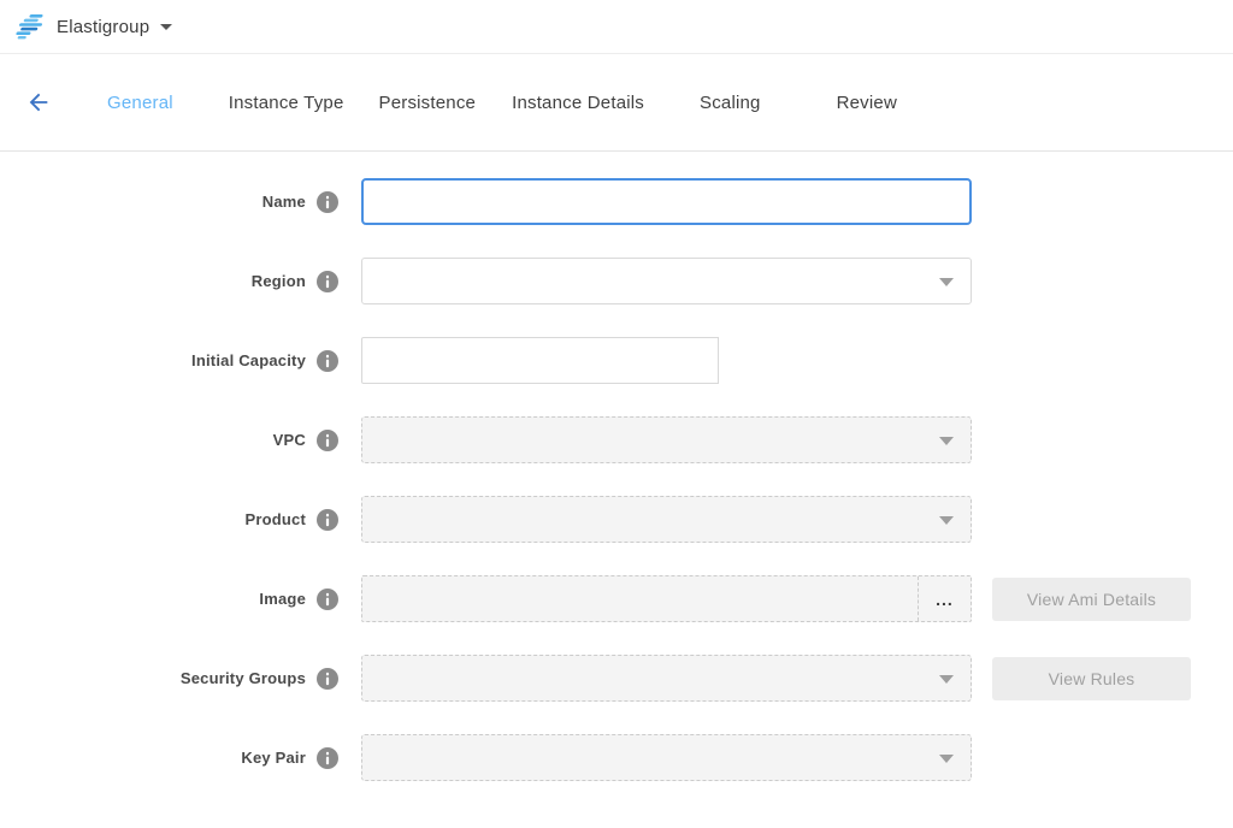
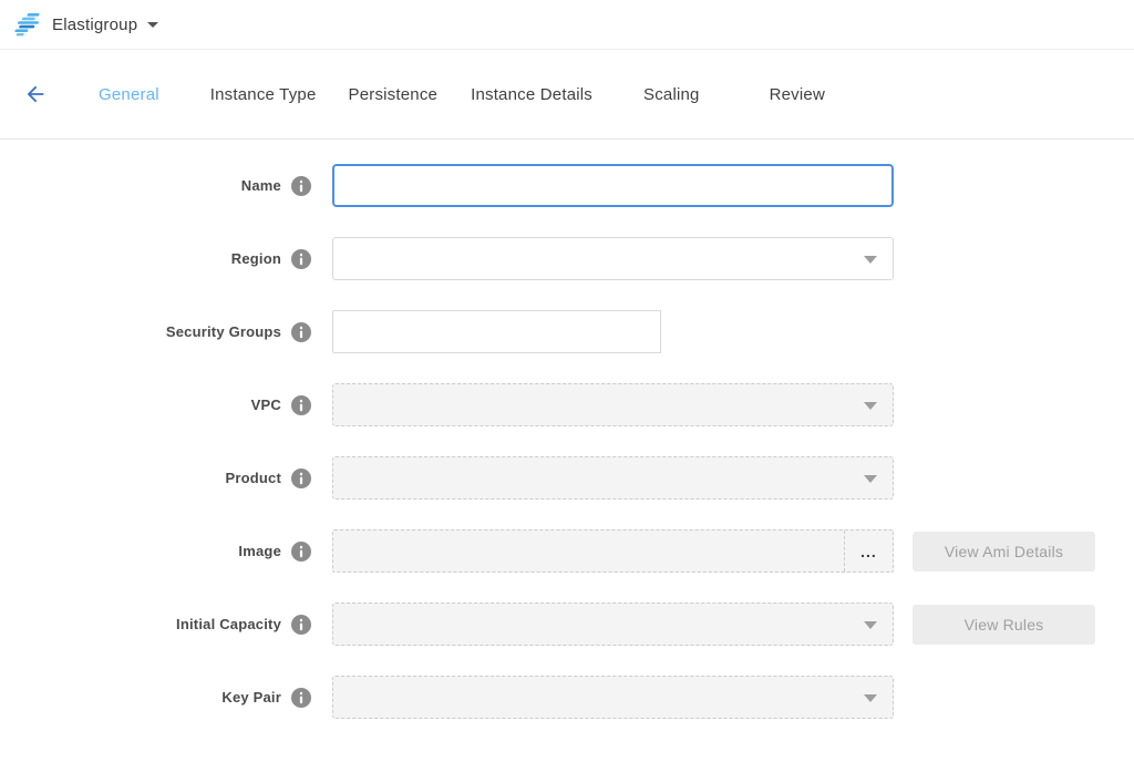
  Elastigroup
  General
  Instance Type
  Persistence
  Instance Details
  Scaling
  Review
  Name
  Region
- Initial Capacity
+ Security Groups
  VPC
  Product
  Image
  ...
  View Ami Details
- Security Groups
+ Initial Capacity
  View Rules
  Key Pair
